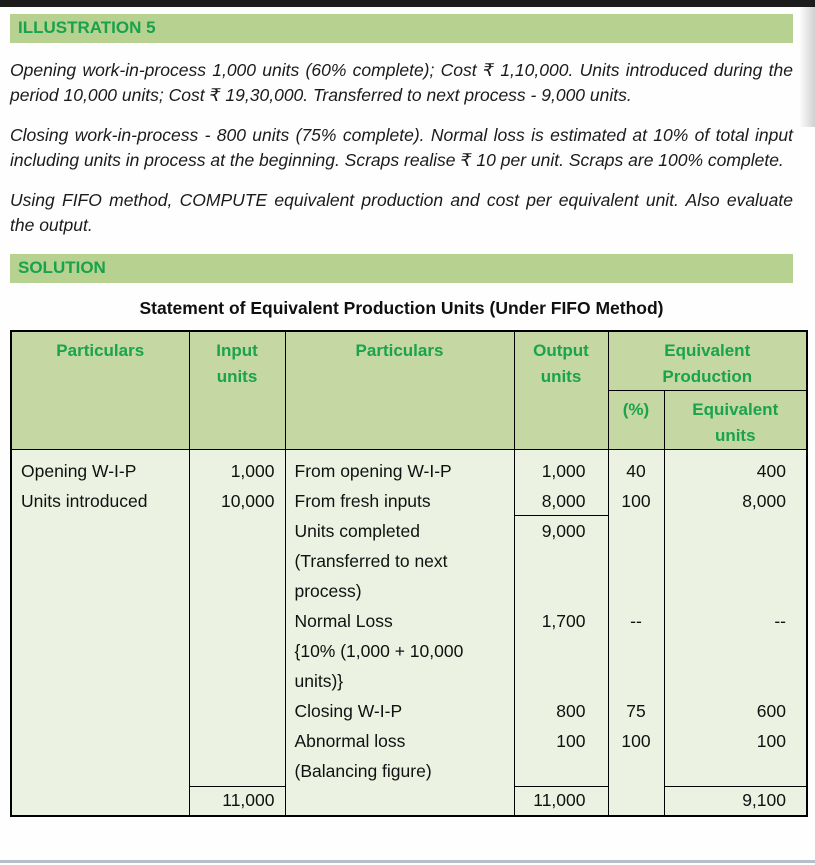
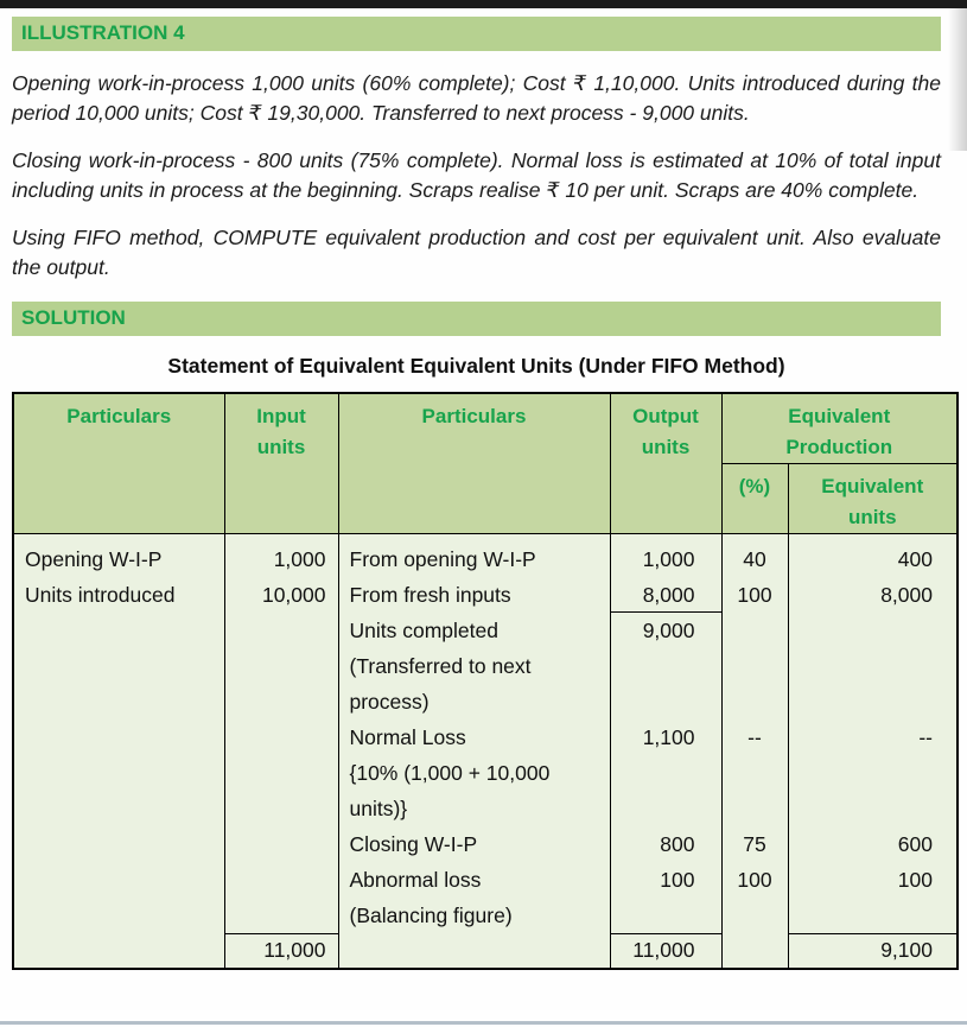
- ILLUSTRATION 5
+ ILLUSTRATION 4
  Opening work-in-process 1,000 units (60% complete); Cost ₹ 1,10,000. Units introduced during the period 10,000 units; Cost ₹ 19,30,000. Transferred to next process - 9,000 units.
- Closing work-in-process - 800 units (75% complete). Normal loss is estimated at 10% of total input including units in process at the beginning. Scraps realise ₹ 10 per unit. Scraps are 100% complete.
+ Closing work-in-process - 800 units (75% complete). Normal loss is estimated at 10% of total input including units in process at the beginning. Scraps realise ₹ 10 per unit. Scraps are 40% complete.
  Using FIFO method, COMPUTE equivalent production and cost per equivalent unit. Also evaluate the output.
  SOLUTION
- Statement of Equivalent Production Units (Under FIFO Method)
+ Statement of Equivalent Equivalent Units (Under FIFO Method)
  Particulars	Input units	Particulars	Output units	Equivalent Production
  (%)	Equivalent units
- Opening W-I-PUnits introduced	1,00010,000	From opening W-I-PFrom fresh inputsUnits completed(Transferred to nextprocess)Normal Loss{10% (1,000 + 10,000units)}Closing W-I-PAbnormal loss(Balancing figure)	1,0008,0009,000 1,700 800100	40100 -- 75100	4008,000 -- 600100
+ Opening W-I-PUnits introduced	1,00010,000	From opening W-I-PFrom fresh inputsUnits completed(Transferred to nextprocess)Normal Loss{10% (1,000 + 10,000units)}Closing W-I-PAbnormal loss(Balancing figure)	1,0008,0009,000 1,100 800100	40100 -- 75100	4008,000 -- 600100
  	11,000		11,000		9,100
